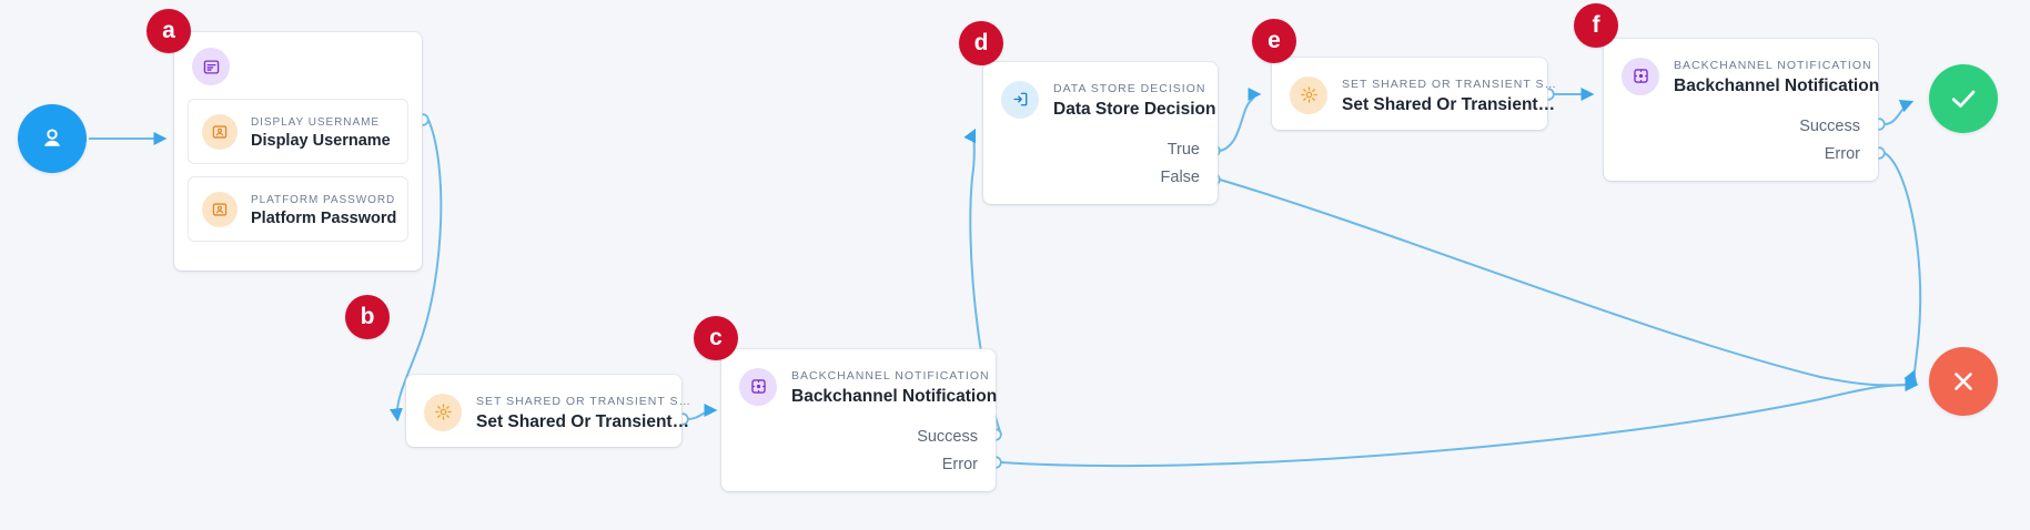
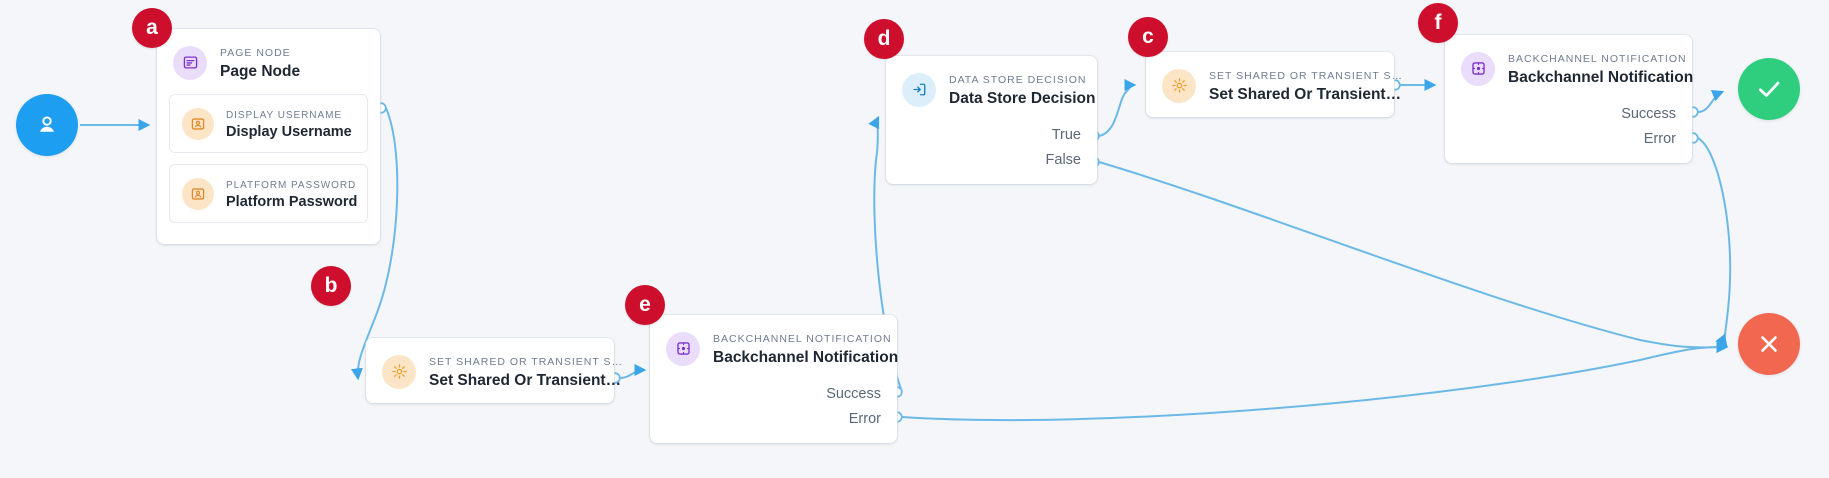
+ PAGE NODE Page Node
  DISPLAY USERNAME Display Username
  PLATFORM PASSWORD Platform Password
  SET SHARED OR TRANSIENT S… Set Shared Or Transient…
  BACKCHANNEL NOTIFICATION Backchannel Notification
  Success
  Error
  DATA STORE DECISION Data Store Decision
  True
  False
  SET SHARED OR TRANSIENT S… Set Shared Or Transient…
  BACKCHANNEL NOTIFICATION Backchannel Notification
  Success
  Error
  a
  b
- c
+ e
  d
- e
+ c
  f
